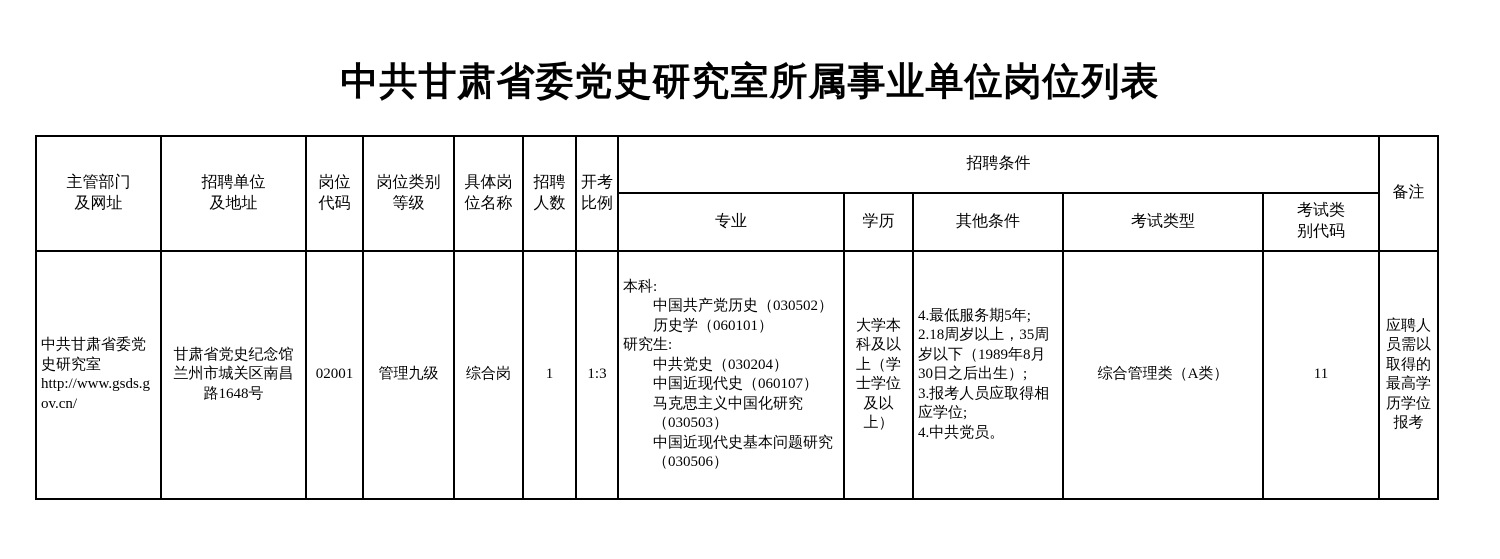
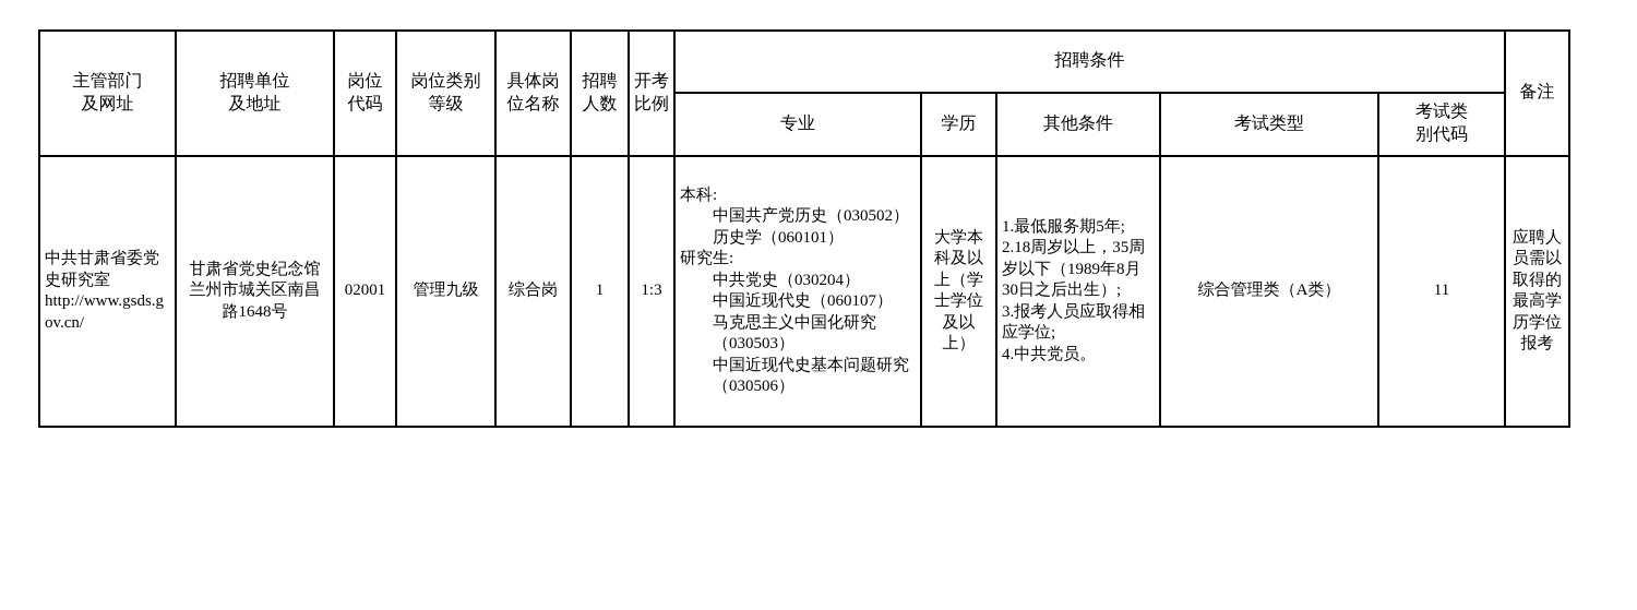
- 中共甘肃省委党史研究室所属事业单位岗位列表
  主管部门 及网址	招聘单位 及地址	岗位 代码	岗位类别 等级	具体岗 位名称	招聘 人数	开考 比例	招聘条件	备注
  专业	学历	其他条件	考试类型	考试类 别代码
- 中共甘肃省委党 史研究室 http://www.gsds.gov.cn/	甘肃省党史纪念馆 兰州市城关区南昌 路1648号	02001	管理九级	综合岗	1	1:3	本科: 中国共产党历史（030502） 历史学（060101） 研究生: 中共党史（030204） 中国近现代史（060107） 马克思主义中国化研究 （030503） 中国近现代史基本问题研究 （030506）	大学本 科及以 上（学 士学位 及以 上）	4.最低服务期5年; 2.18周岁以上，35周岁以下（1989年8月30日之后出生）; 3.报考人员应取得相应学位; 4.中共党员。	综合管理类（A类）	11	应聘人 员需以 取得的 最高学 历学位 报考
+ 中共甘肃省委党 史研究室 http://www.gsds.gov.cn/	甘肃省党史纪念馆 兰州市城关区南昌 路1648号	02001	管理九级	综合岗	1	1:3	本科: 中国共产党历史（030502） 历史学（060101） 研究生: 中共党史（030204） 中国近现代史（060107） 马克思主义中国化研究 （030503） 中国近现代史基本问题研究 （030506）	大学本 科及以 上（学 士学位 及以 上）	1.最低服务期5年; 2.18周岁以上，35周岁以下（1989年8月30日之后出生）; 3.报考人员应取得相应学位; 4.中共党员。	综合管理类（A类）	11	应聘人 员需以 取得的 最高学 历学位 报考
